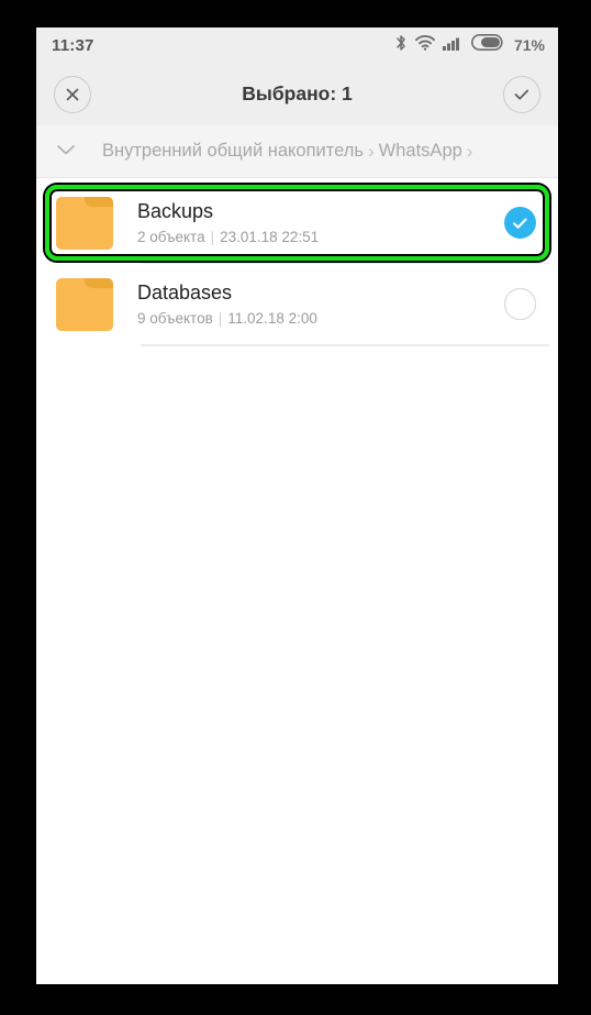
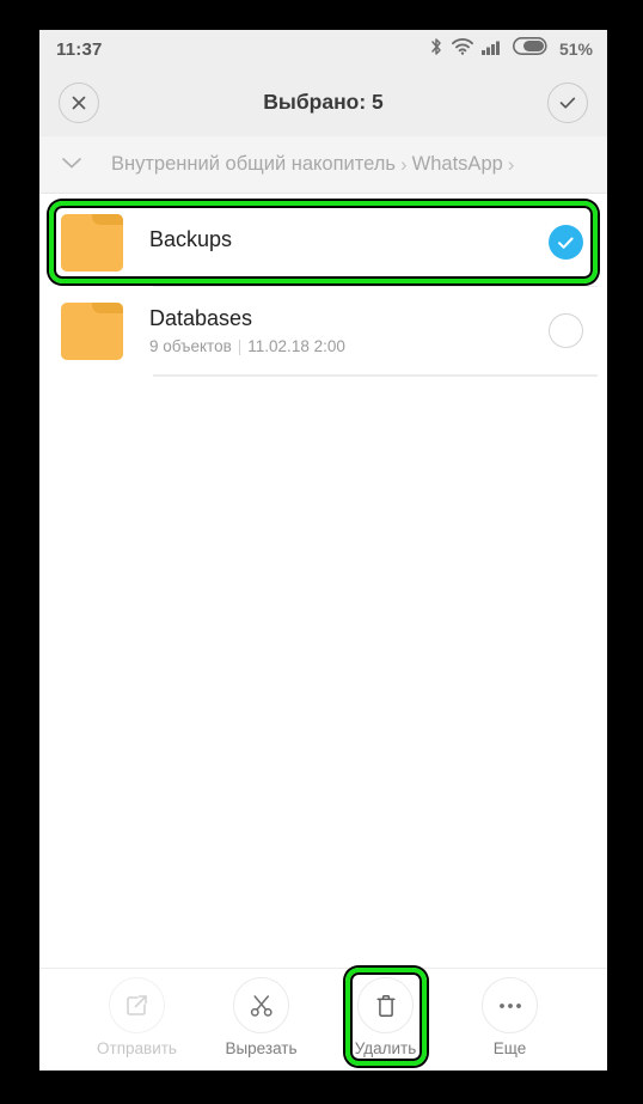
  11:37
- 71%
+ 51%
- Выбрано: 1
+ Выбрано: 5
  Внутренний общий накопитель
  ›
  WhatsApp
  ›
  Backups
- 2 объекта | 23.01.18 22:51
  Databases
  9 объектов | 11.02.18 2:00
+ Отправить
+ Вырезать
+ Удалить
+ Еще
